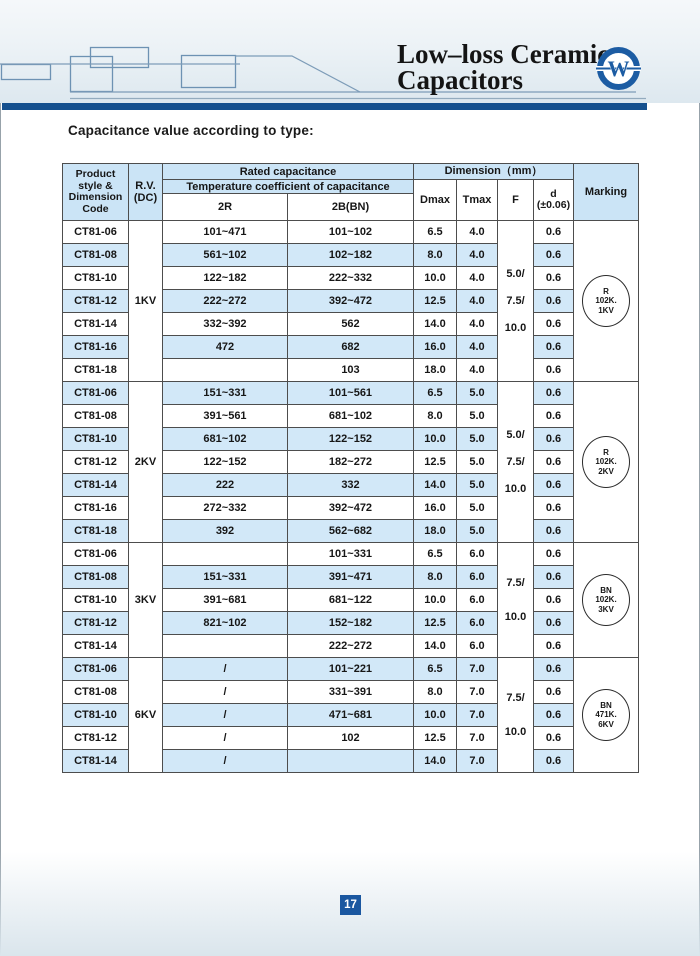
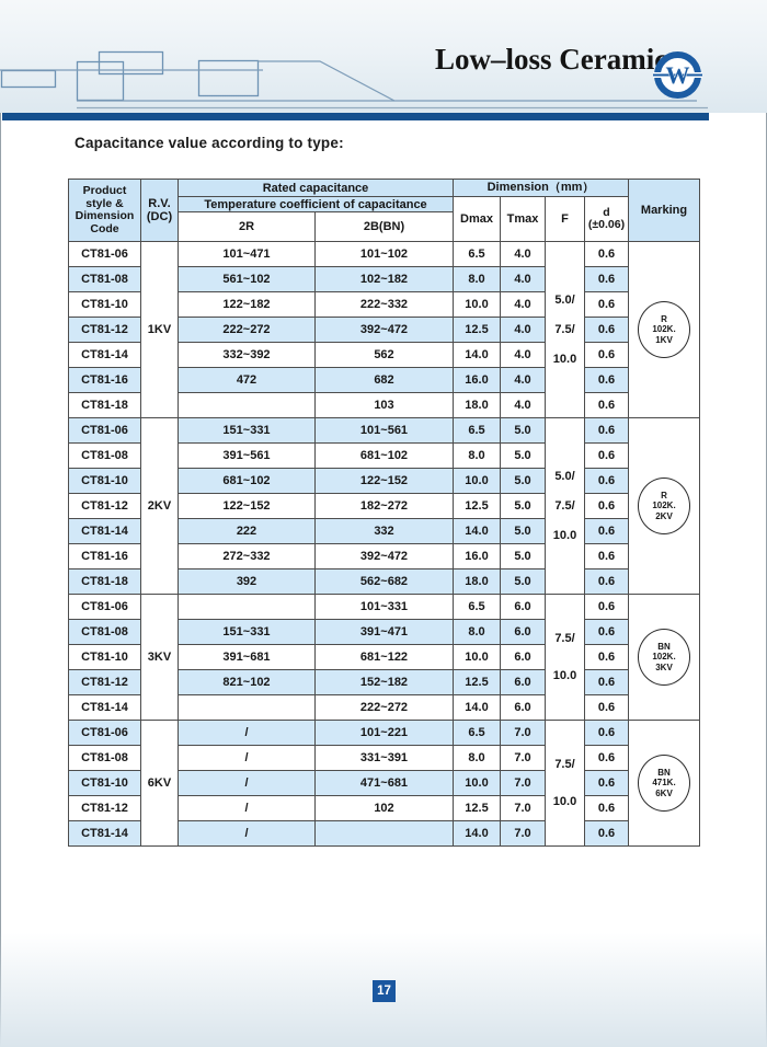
  Low–loss Cerami
- Capacitors
  W
  Capacitance value according to type:
  Product style & Dimension Code	R.V. (DC)	Rated capacitance	Dimension（mm）	Marking
  Temperature coefficient of capacitance	Dmax	Tmax	F	d (±0.06)
  2R	2B(BN)
  CT81-06	1KV	101~471	101~102	6.5	4.0	5.0/7.5/10.0	0.6	R102K.1KV
  CT81-08	561~102	102~182	8.0	4.0	0.6
  CT81-10	122~182	222~332	10.0	4.0	0.6
  CT81-12	222~272	392~472	12.5	4.0	0.6
  CT81-14	332~392	562	14.0	4.0	0.6
  CT81-16	472	682	16.0	4.0	0.6
  CT81-18		103	18.0	4.0	0.6
  CT81-06	2KV	151~331	101~561	6.5	5.0	5.0/7.5/10.0	0.6	R102K.2KV
  CT81-08	391~561	681~102	8.0	5.0	0.6
  CT81-10	681~102	122~152	10.0	5.0	0.6
  CT81-12	122~152	182~272	12.5	5.0	0.6
  CT81-14	222	332	14.0	5.0	0.6
  CT81-16	272~332	392~472	16.0	5.0	0.6
  CT81-18	392	562~682	18.0	5.0	0.6
  CT81-06	3KV		101~331	6.5	6.0	7.5/10.0	0.6	BN102K.3KV
  CT81-08	151~331	391~471	8.0	6.0	0.6
  CT81-10	391~681	681~122	10.0	6.0	0.6
  CT81-12	821~102	152~182	12.5	6.0	0.6
  CT81-14		222~272	14.0	6.0	0.6
  CT81-06	6KV	/	101~221	6.5	7.0	7.5/10.0	0.6	BN471K.6KV
  CT81-08	/	331~391	8.0	7.0	0.6
  CT81-10	/	471~681	10.0	7.0	0.6
  CT81-12	/	102	12.5	7.0	0.6
  CT81-14	/		14.0	7.0	0.6
  17
